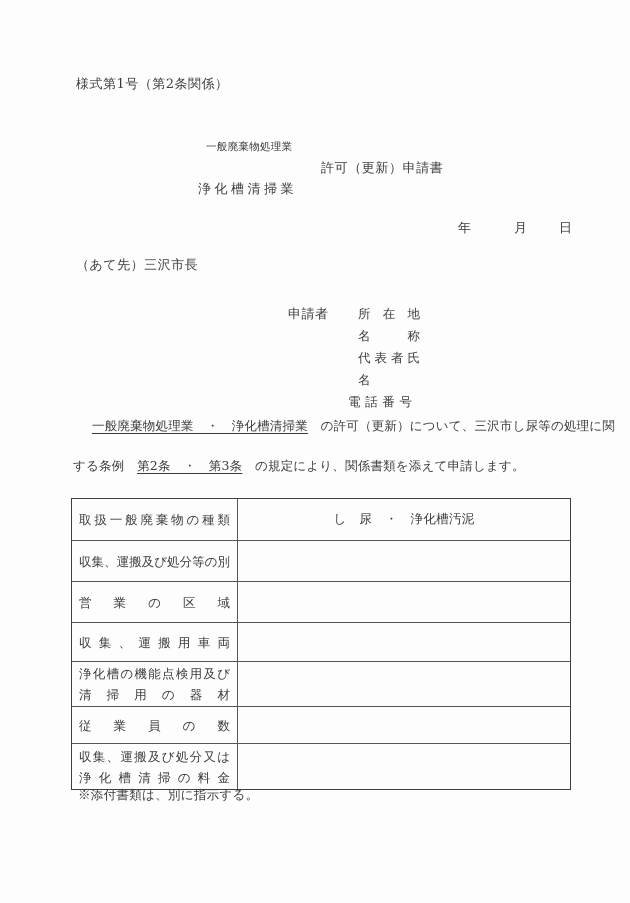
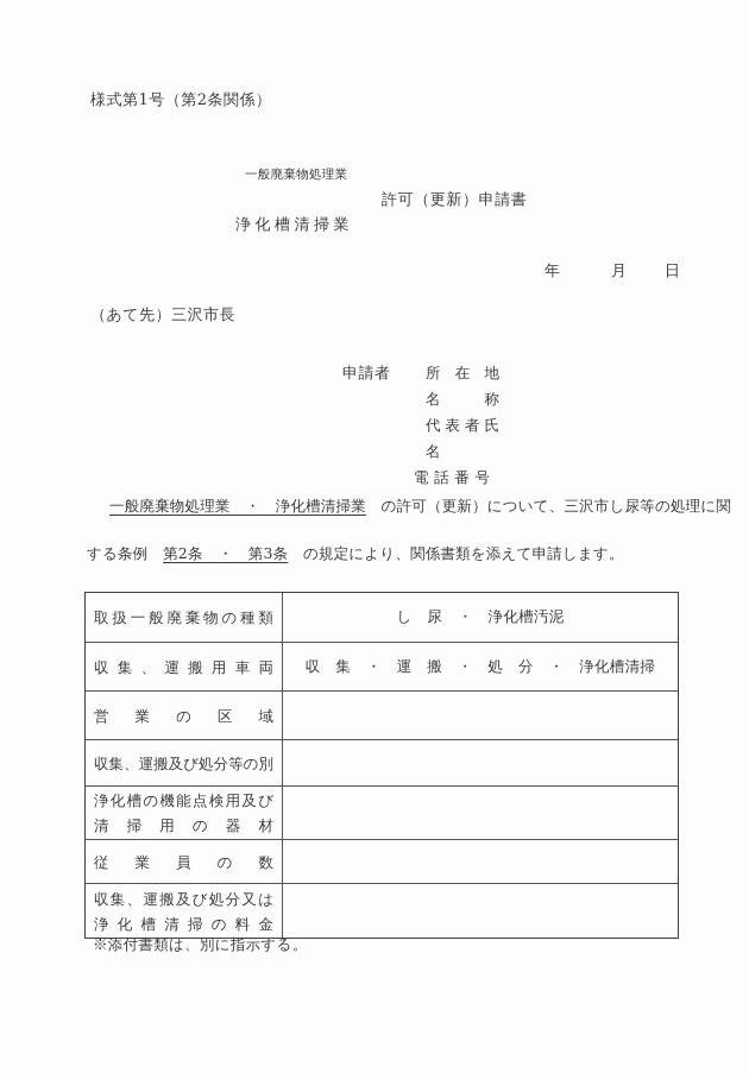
  様式第1号（第2条関係）
  一般廃棄物処理業
  許可（更新）申請書
  浄化槽清掃業
  年
  月
  日
  （あて先）三沢市長
  申請者
  所在地
  名称
  代表者氏名
  電話番号
  一般廃棄物処理業 ・ 浄化槽清掃業 の許可（更新）について、三沢市し尿等の処理に関
  する条例 第2条 ・ 第3条 の規定により、関係書類を添えて申請します。
  取扱一般廃棄物の種類
  し 尿 ・ 浄化槽汚泥
- 収集、運搬及び処分等の別
+ 収集、運搬用車両
+ 収 集 ・ 運 搬 ・ 処 分 ・ 浄化槽清掃
  営業の区域
- 収集、運搬用車両
+ 収集、運搬及び処分等の別
  浄化槽の機能点検用及び
  清掃用の器材
  従業員の数
  収集、運搬及び処分又は
  浄化槽清掃の料金
  ※添付書類は、別に指示する。
